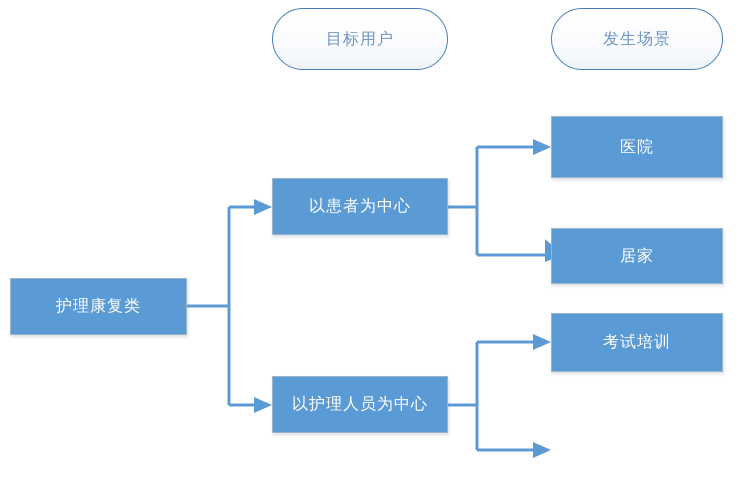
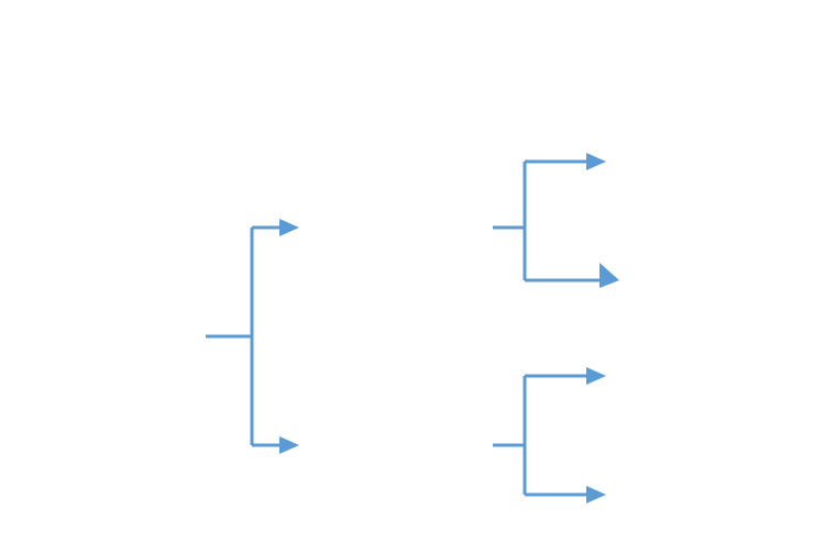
- 目标用户
- 发生场景
- 护理康复类
- 以患者为中心
- 以护理人员为中心
- 医院
- 居家
- 考试培训
